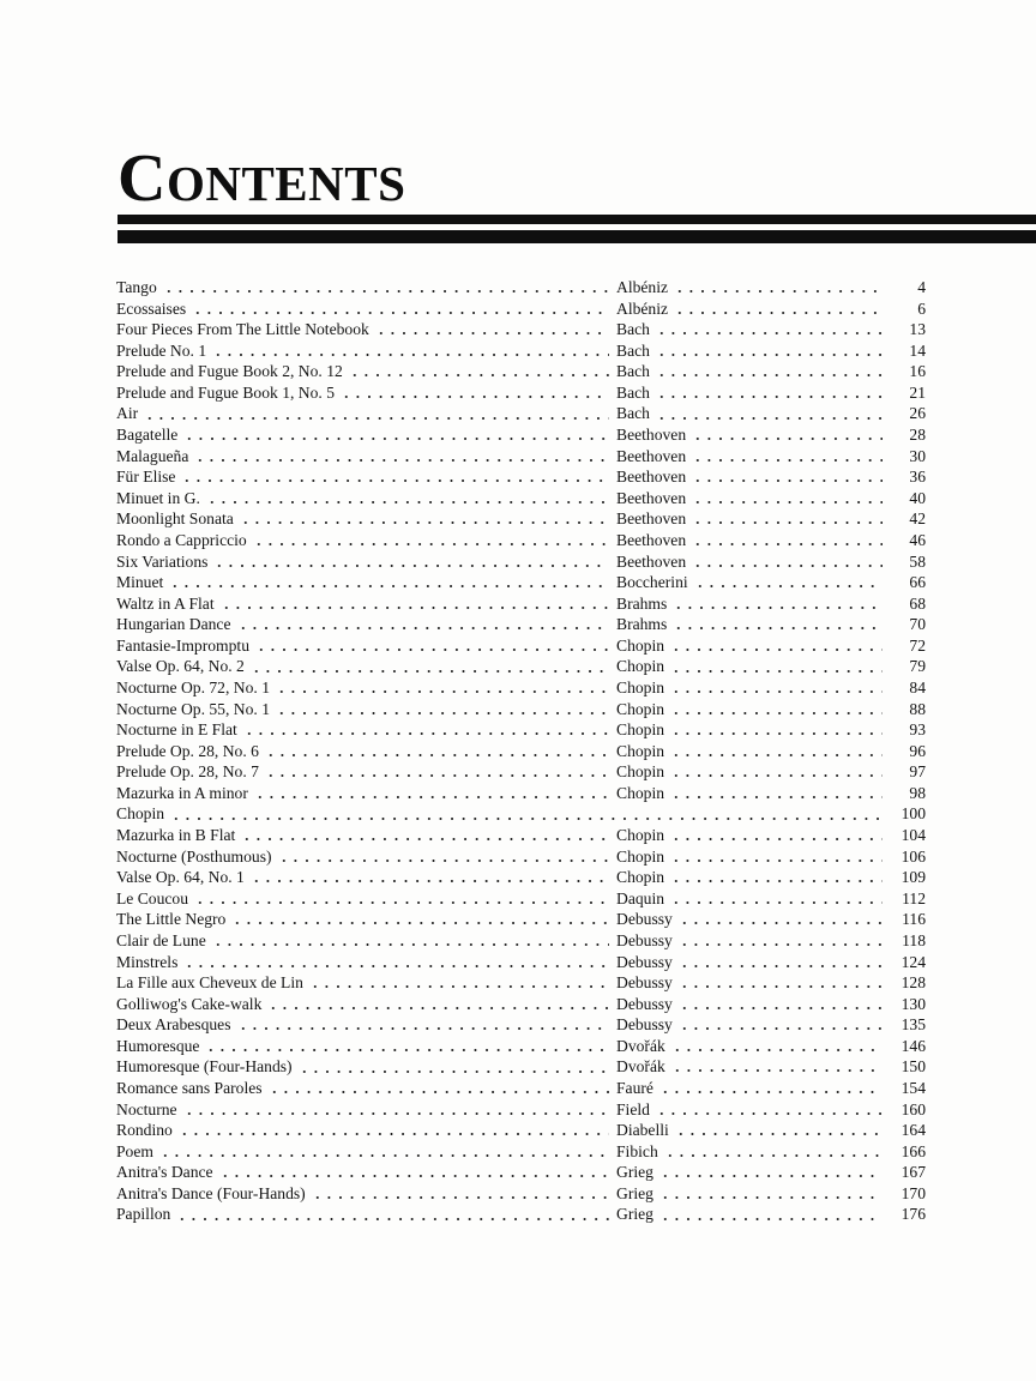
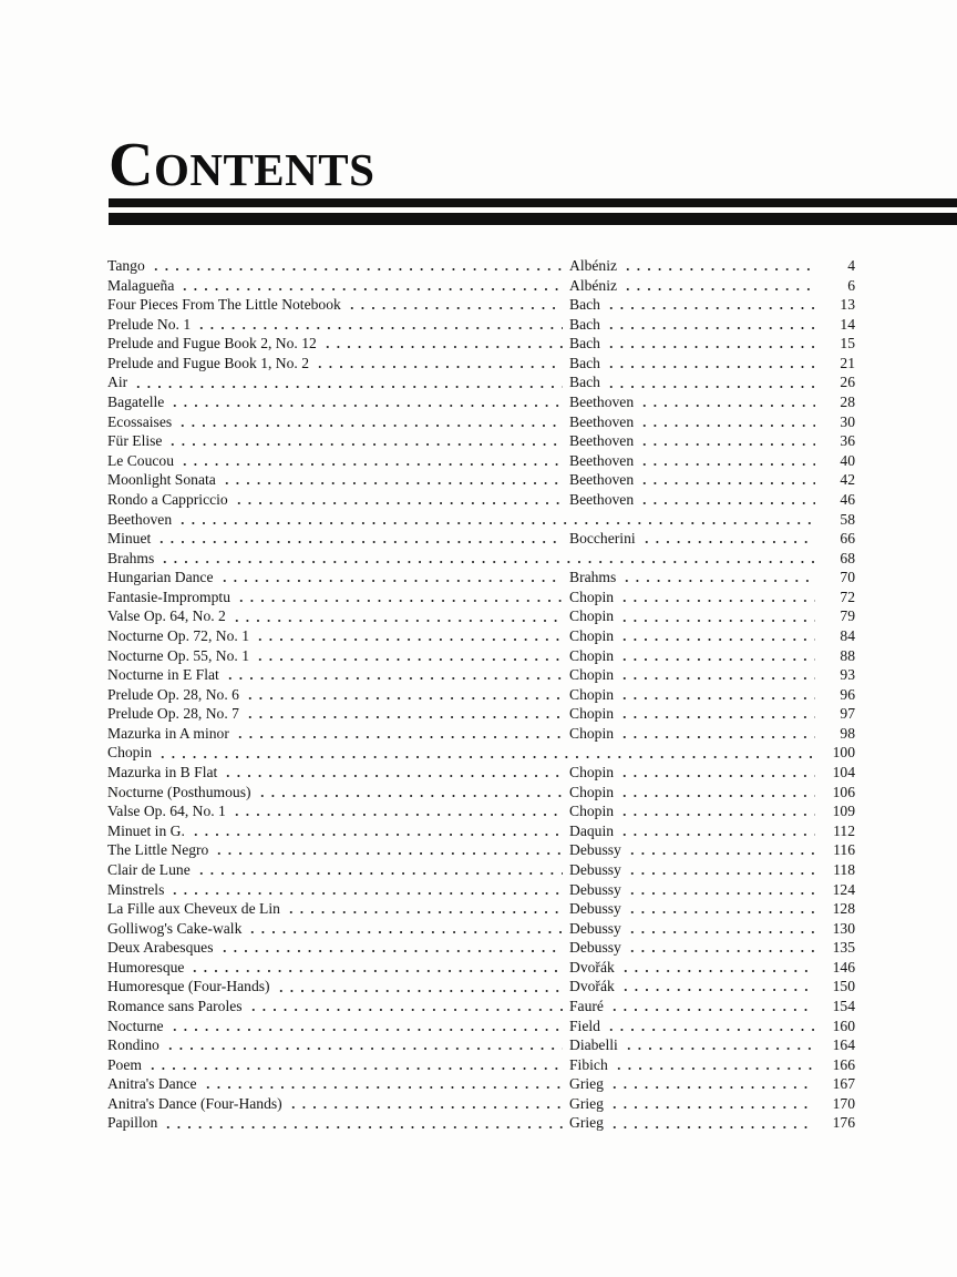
  CONTENTS
  Tango
  Albéniz
  4
- Ecossaises
+ Malagueña
  Albéniz
  6
  Four Pieces From The Little Notebook
  Bach
  13
  Prelude No. 1
  Bach
  14
  Prelude and Fugue Book 2, No. 12
  Bach
- 16
+ 15
- Prelude and Fugue Book 1, No. 5
+ Prelude and Fugue Book 1, No. 2
  Bach
  21
  Air
  Bach
  26
  Bagatelle
  Beethoven
  28
- Malagueña
+ Ecossaises
  Beethoven
  30
  Für Elise
  Beethoven
  36
- Minuet in G.
+ Le Coucou
  Beethoven
  40
  Moonlight Sonata
  Beethoven
  42
  Rondo a Cappriccio
  Beethoven
  46
- Six Variations
  Beethoven
  58
  Minuet
  Boccherini
  66
- Waltz in A Flat
  Brahms
  68
  Hungarian Dance
  Brahms
  70
  Fantasie-Impromptu
  Chopin
  72
  Valse Op. 64, No. 2
  Chopin
  79
  Nocturne Op. 72, No. 1
  Chopin
  84
  Nocturne Op. 55, No. 1
  Chopin
  88
  Nocturne in E Flat
  Chopin
  93
  Prelude Op. 28, No. 6
  Chopin
  96
  Prelude Op. 28, No. 7
  Chopin
  97
  Mazurka in A minor
  Chopin
  98
  Chopin
  100
  Mazurka in B Flat
  Chopin
  104
  Nocturne (Posthumous)
  Chopin
  106
  Valse Op. 64, No. 1
  Chopin
  109
- Le Coucou
+ Minuet in G.
  Daquin
  112
  The Little Negro
  Debussy
  116
  Clair de Lune
  Debussy
  118
  Minstrels
  Debussy
  124
  La Fille aux Cheveux de Lin
  Debussy
  128
  Golliwog's Cake-walk
  Debussy
  130
  Deux Arabesques
  Debussy
  135
  Humoresque
  Dvořák
  146
  Humoresque (Four-Hands)
  Dvořák
  150
  Romance sans Paroles
  Fauré
  154
  Nocturne
  Field
  160
  Rondino
  Diabelli
  164
  Poem
  Fibich
  166
  Anitra's Dance
  Grieg
  167
  Anitra's Dance (Four-Hands)
  Grieg
  170
  Papillon
  Grieg
  176
